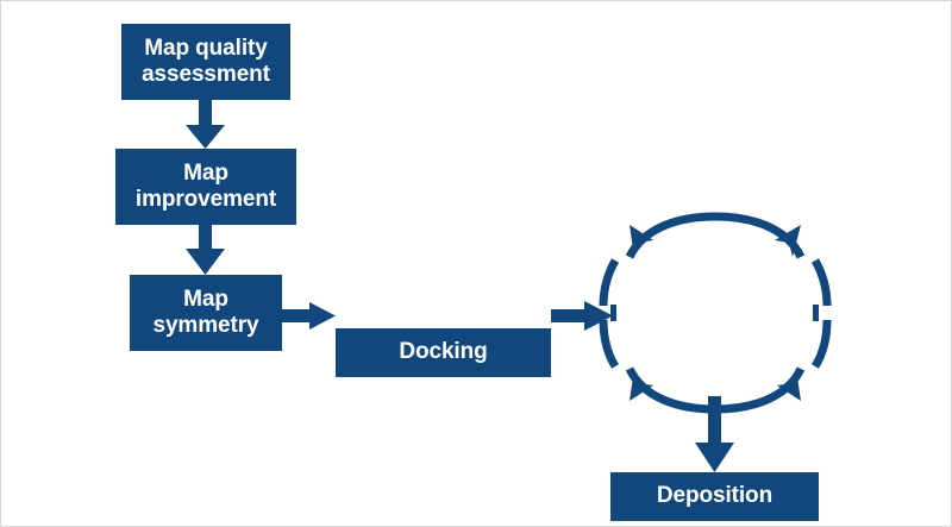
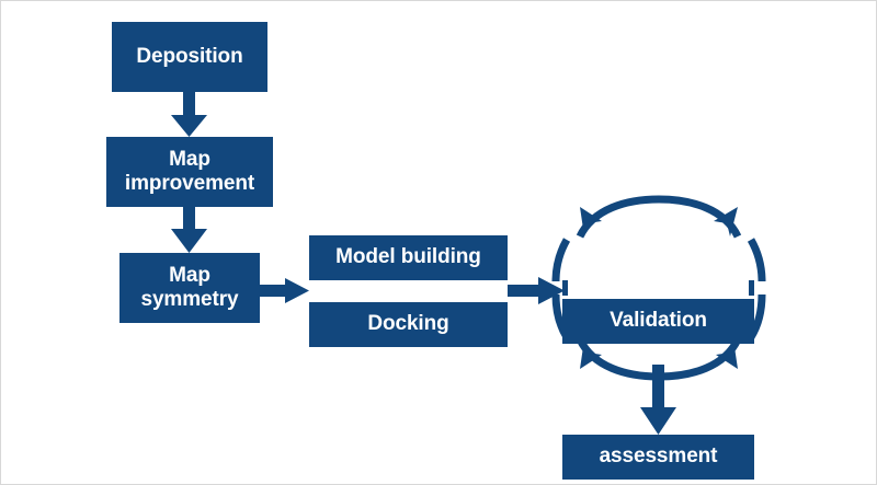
- Map quality
- assessment
+ Deposition
  Map
  improvement
  Map
  symmetry
+ Model building
  Docking
+ Validation
- Deposition
+ assessment
